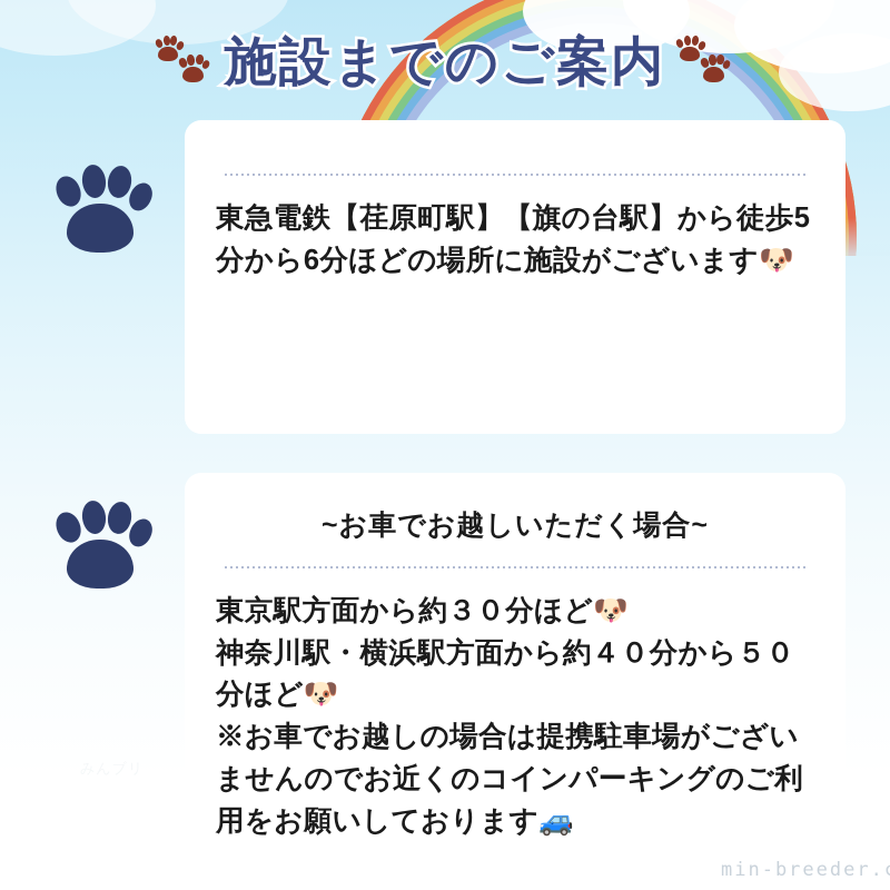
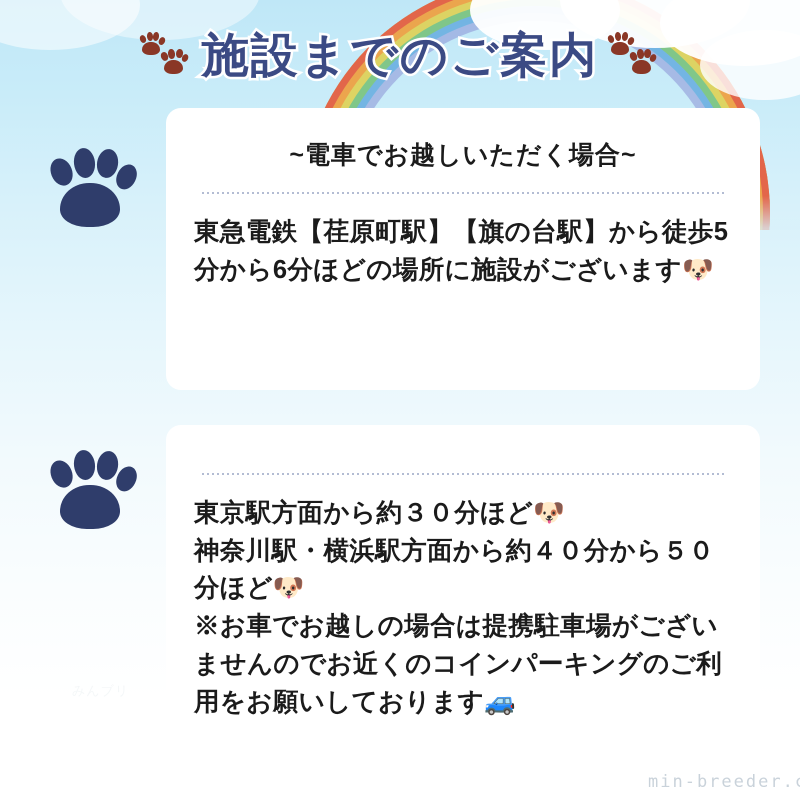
  施設までのご案内
+ ~電車でお越しいただく場合~
  東急電鉄【荏原町駅】【旗の台駅】から徒歩5分から6分ほどの場所に施設がございます🐶
- ~お車でお越しいただく場合~
  東京駅方面から約３０分ほど🐶
  神奈川駅・横浜駅方面から約４０分から５０分ほど🐶
  ※お車でお越しの場合は提携駐車場がございませんのでお近くのコインパーキングのご利用をお願いしております🚙
  min-breeder.
